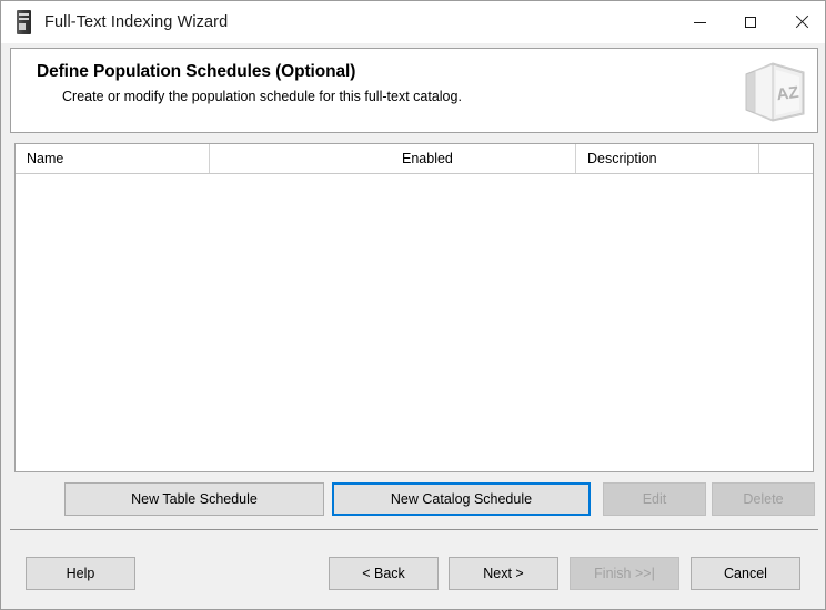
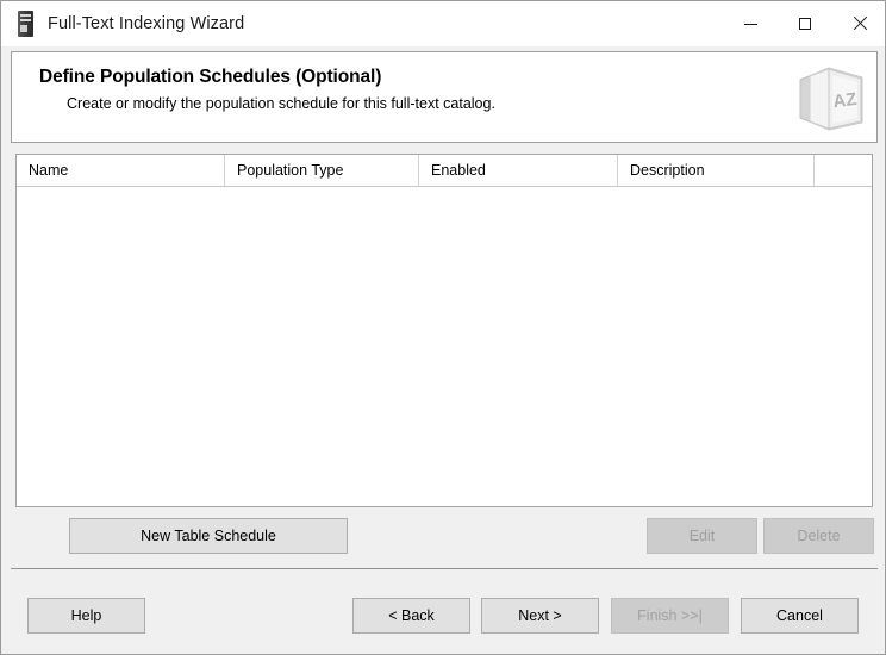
  Full-Text Indexing Wizard
  Define Population Schedules (Optional)
  Create or modify the population schedule for this full-text catalog.
  Name
+ Population Type
  Enabled
  Description
  New Table Schedule
- New Catalog Schedule
  Edit
  Delete
  Help
  < Back
  Next >
  Finish >>|
  Cancel
